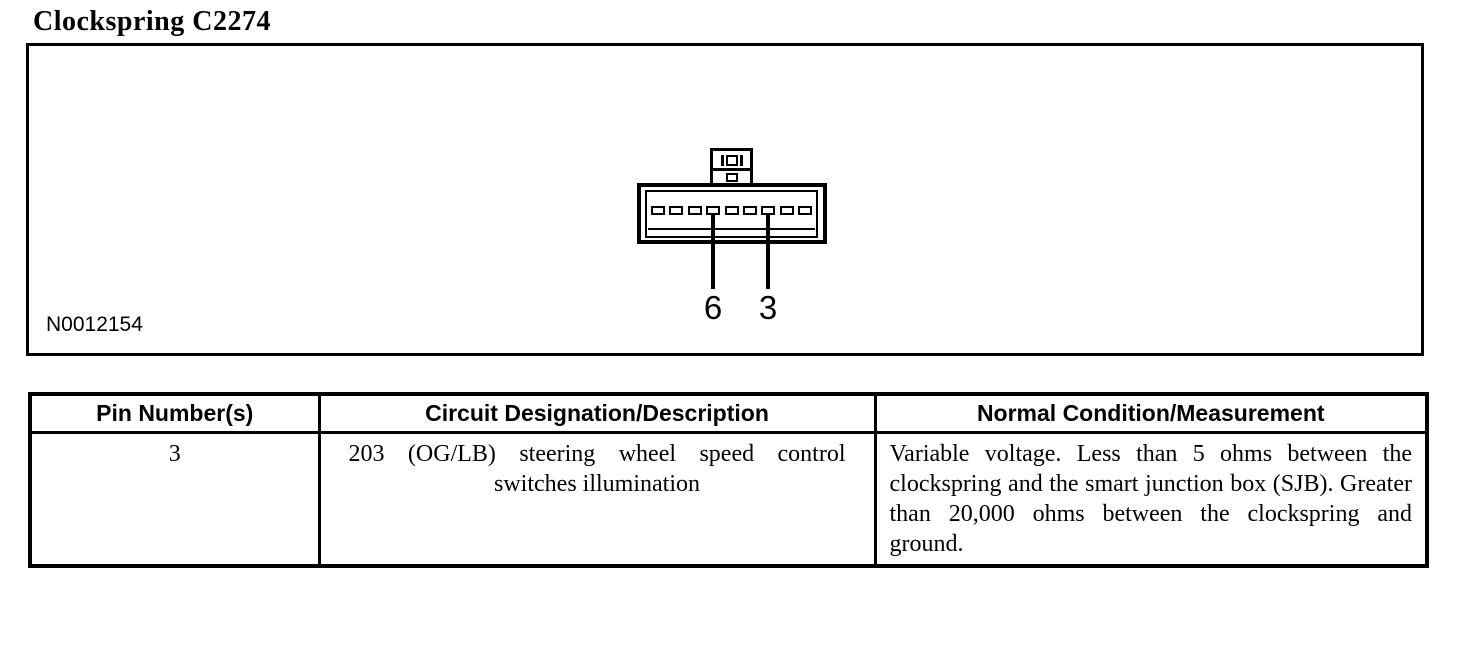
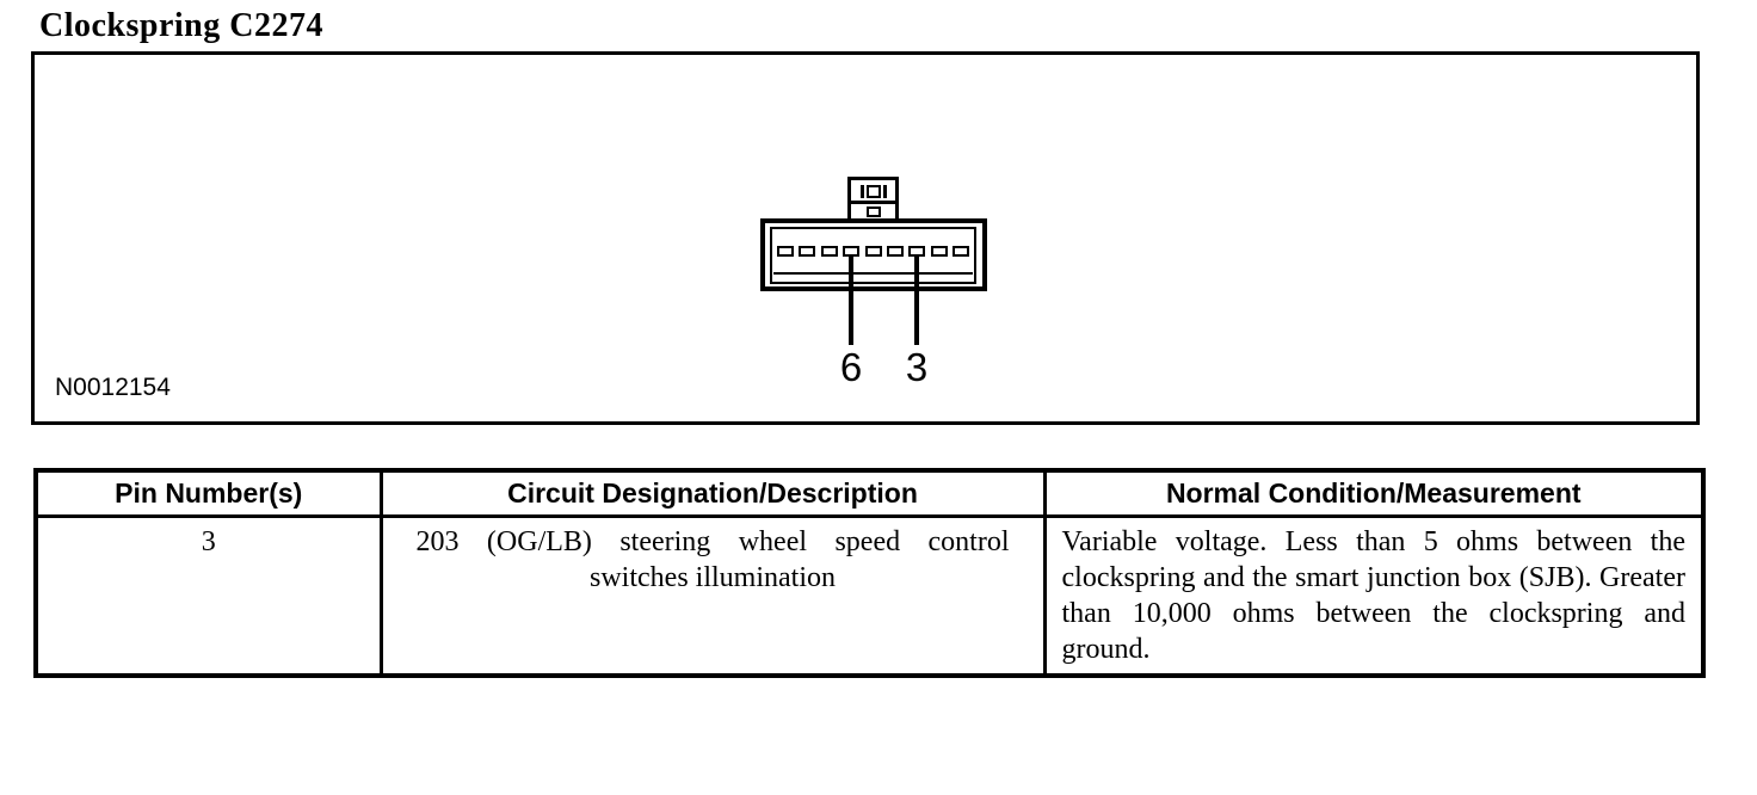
  Clockspring C2274
  6
  3
  N0012154
  Pin Number(s)	Circuit Designation/Description	Normal Condition/Measurement
- 3	203 (OG/LB) steering wheel speed control switches illumination	Variable voltage. Less than 5 ohms between the clockspring and the smart junction box (SJB). Greater than 20,000 ohms between the clockspring and ground.
+ 3	203 (OG/LB) steering wheel speed control switches illumination	Variable voltage. Less than 5 ohms between the clockspring and the smart junction box (SJB). Greater than 10,000 ohms between the clockspring and ground.
